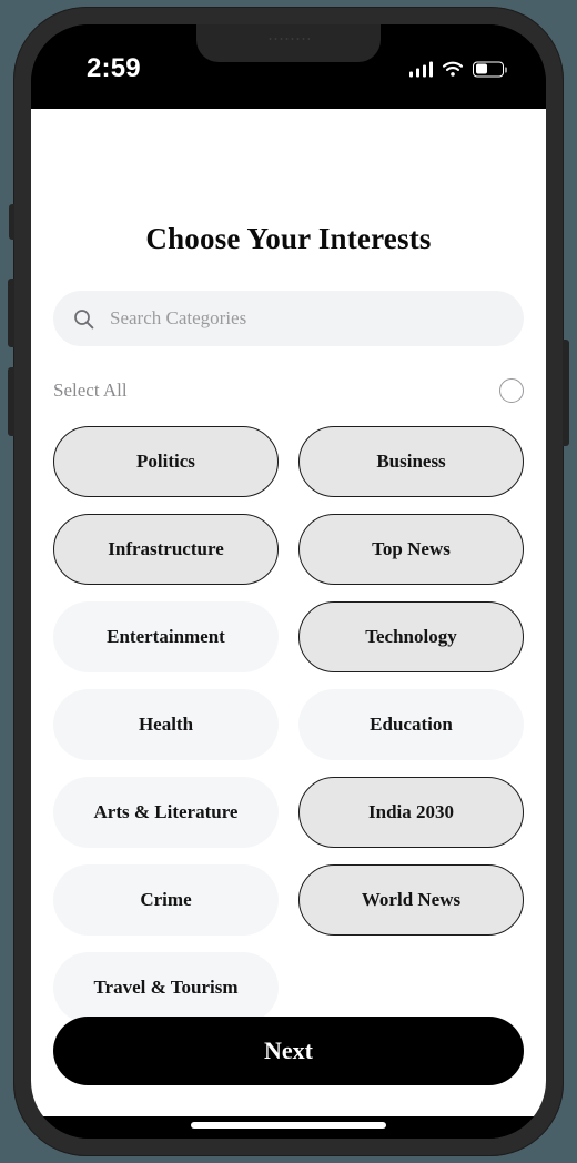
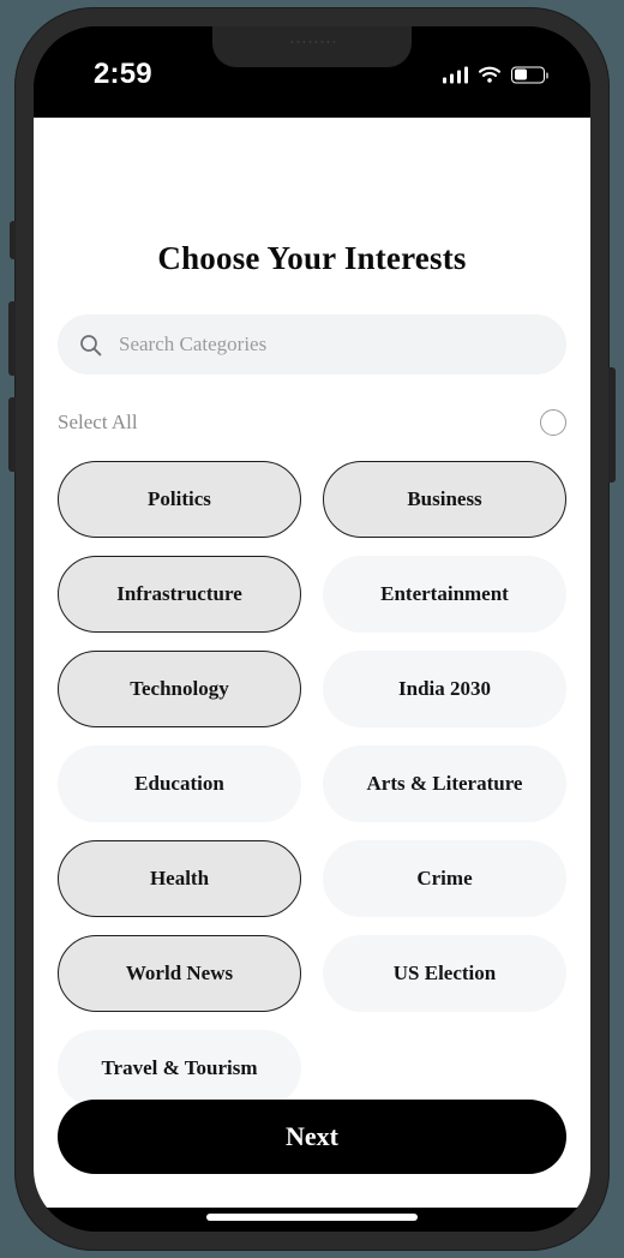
  2:59
  Choose Your Interests
  Search Categories
  Select All
  Politics
  Business
  Infrastructure
- Top News
  Entertainment
  Technology
- Health
+ India 2030
  Education
  Arts & Literature
- India 2030
+ Health
  Crime
  World News
+ US Election
  Travel & Tourism
  Next
